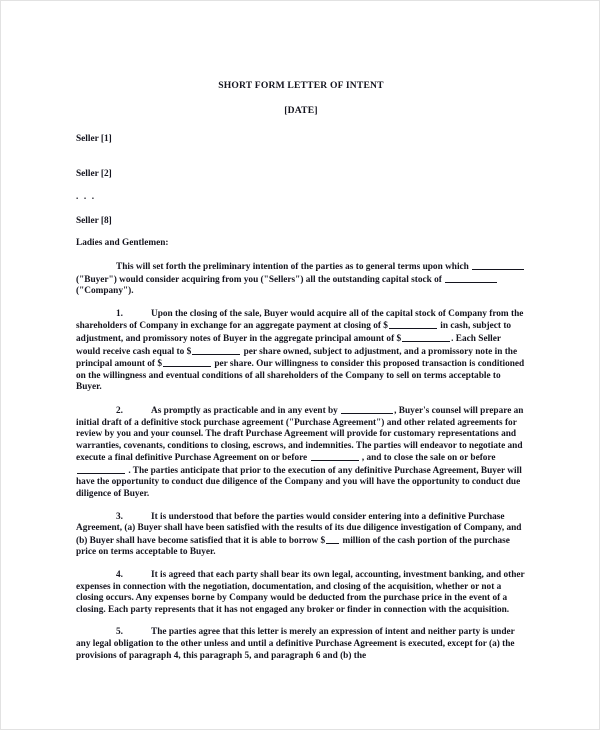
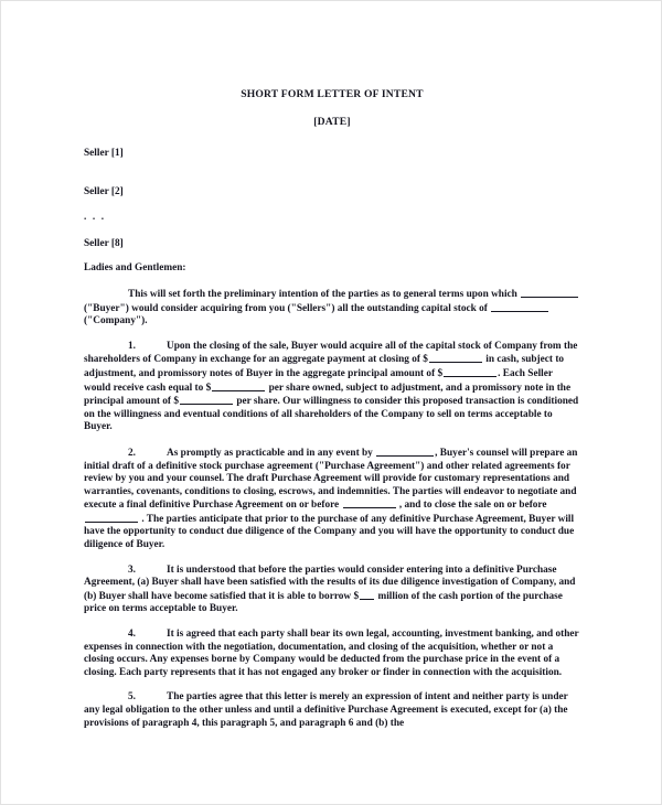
  SHORT FORM LETTER OF INTENT
  [DATE]
  Seller [1]
  Seller [2]
  . . .
  Seller [8]
  Ladies and Gentlemen:
  This will set forth the preliminary intention of the parties as to general terms upon which ("Buyer") would consider acquiring from you ("Sellers") all the outstanding capital stock of ("Company").
  1. Upon the closing of the sale, Buyer would acquire all of the capital stock of Company from the shareholders of Company in exchange for an aggregate payment at closing of $ in cash, subject to adjustment, and promissory notes of Buyer in the aggregate principal amount of $ . Each Seller would receive cash equal to $ per share owned, subject to adjustment, and a promissory note in the principal amount of $ per share. Our willingness to consider this proposed transaction is conditioned on the willingness and eventual conditions of all shareholders of the Company to sell on terms acceptable to Buyer.
- 2. As promptly as practicable and in any event by , Buyer's counsel will prepare an initial draft of a definitive stock purchase agreement ("Purchase Agreement") and other related agreements for review by you and your counsel. The draft Purchase Agreement will provide for customary representations and warranties, covenants, conditions to closing, escrows, and indemnities. The parties will endeavor to negotiate and execute a final definitive Purchase Agreement on or before , and to close the sale on or before . The parties anticipate that prior to the execution of any definitive Purchase Agreement, Buyer will have the opportunity to conduct due diligence of the Company and you will have the opportunity to conduct due diligence of Buyer.
+ 2. As promptly as practicable and in any event by , Buyer's counsel will prepare an initial draft of a definitive stock purchase agreement ("Purchase Agreement") and other related agreements for review by you and your counsel. The draft Purchase Agreement will provide for customary representations and warranties, covenants, conditions to closing, escrows, and indemnities. The parties will endeavor to negotiate and execute a final definitive Purchase Agreement on or before , and to close the sale on or before . The parties anticipate that prior to the purchase of any definitive Purchase Agreement, Buyer will have the opportunity to conduct due diligence of the Company and you will have the opportunity to conduct due diligence of Buyer.
  3. It is understood that before the parties would consider entering into a definitive Purchase Agreement, (a) Buyer shall have been satisfied with the results of its due diligence investigation of Company, and (b) Buyer shall have become satisfied that it is able to borrow $ million of the cash portion of the purchase price on terms acceptable to Buyer.
  4. It is agreed that each party shall bear its own legal, accounting, investment banking, and other expenses in connection with the negotiation, documentation, and closing of the acquisition, whether or not a closing occurs. Any expenses borne by Company would be deducted from the purchase price in the event of a closing. Each party represents that it has not engaged any broker or finder in connection with the acquisition.
  5. The parties agree that this letter is merely an expression of intent and neither party is under any legal obligation to the other unless and until a definitive Purchase Agreement is executed, except for (a) the provisions of paragraph 4, this paragraph 5, and paragraph 6 and (b) the
